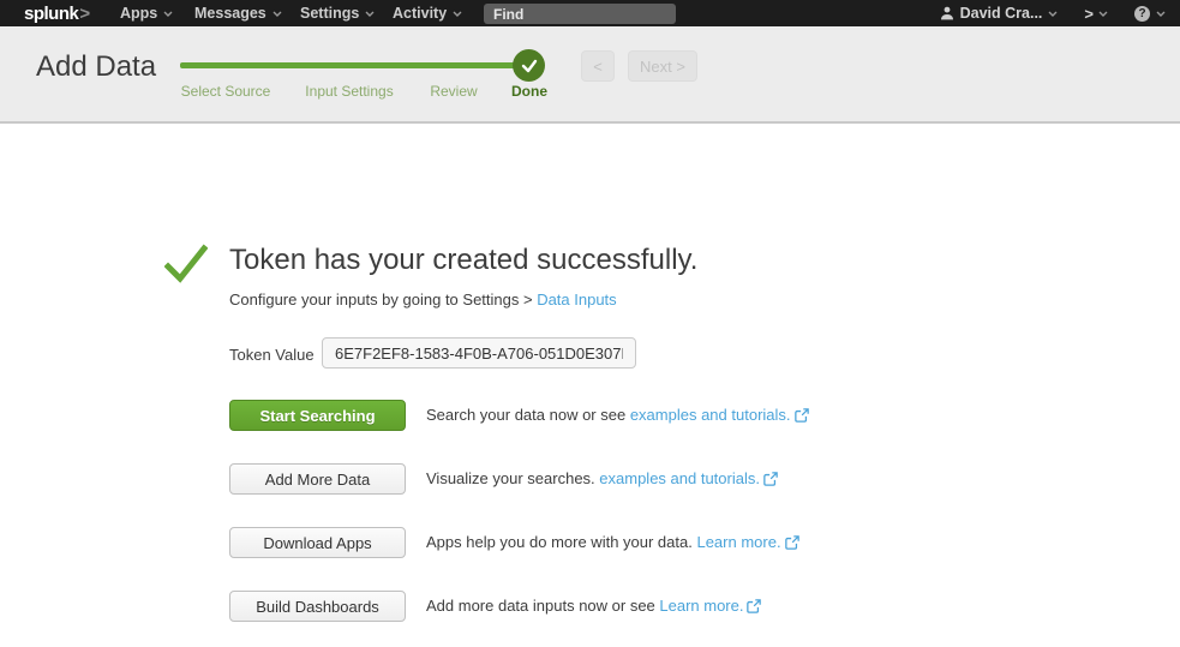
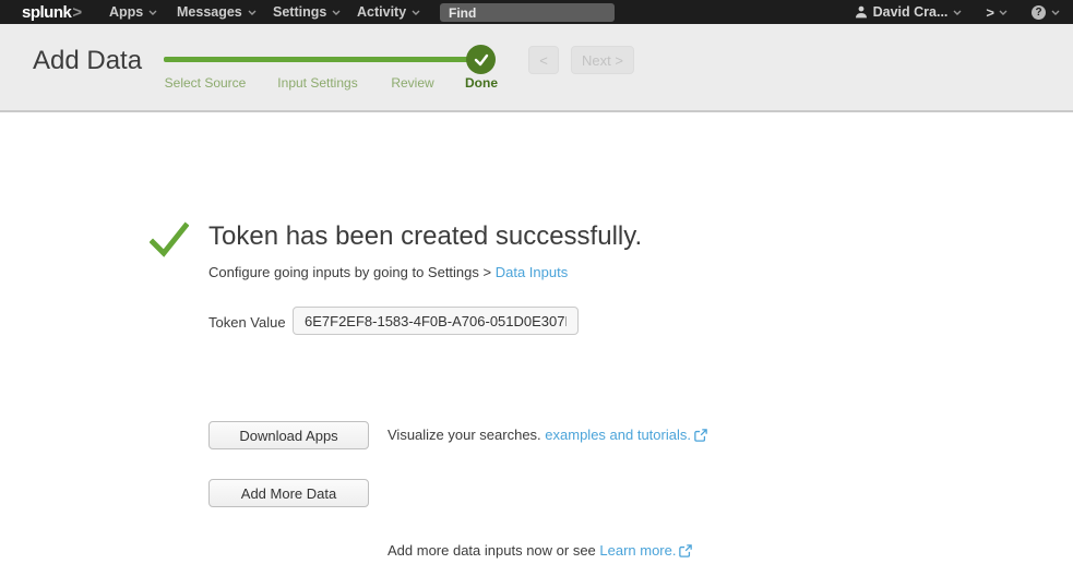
  splunk
  >
  Apps
  Messages
  Settings
  Activity
  Find
  David Cra...
  >
  ?
  Add Data
  Select Source
  Input Settings
  Review
  Done
  <
  Next >
- Token has your created successfully.
+ Token has been created successfully.
- Configure your inputs by going to Settings > Data Inputs
+ Configure going inputs by going to Settings > Data Inputs
  Token Value
  6E7F2EF8-1583-4F0B-A706-051D0E307
- Start Searching
- Search your data now or see examples and tutorials.
- Add More Data
+ Download Apps
  Visualize your searches. examples and tutorials.
- Download Apps
+ Add More Data
- Apps help you do more with your data. Learn more.
- Build Dashboards
  Add more data inputs now or see Learn more.
